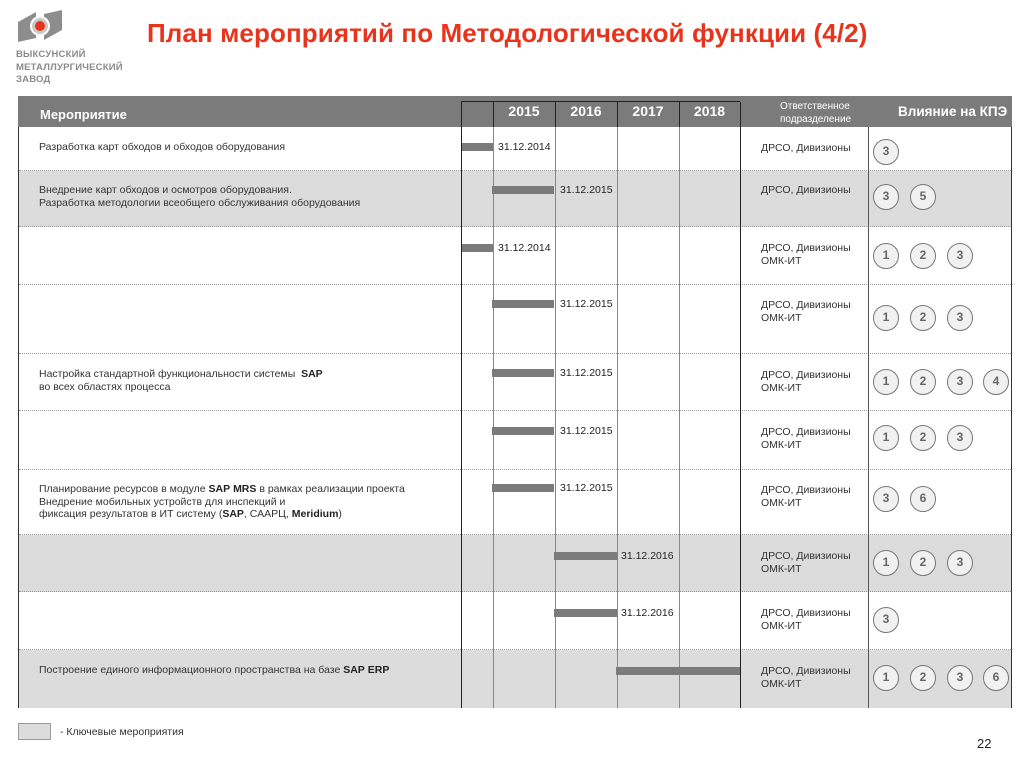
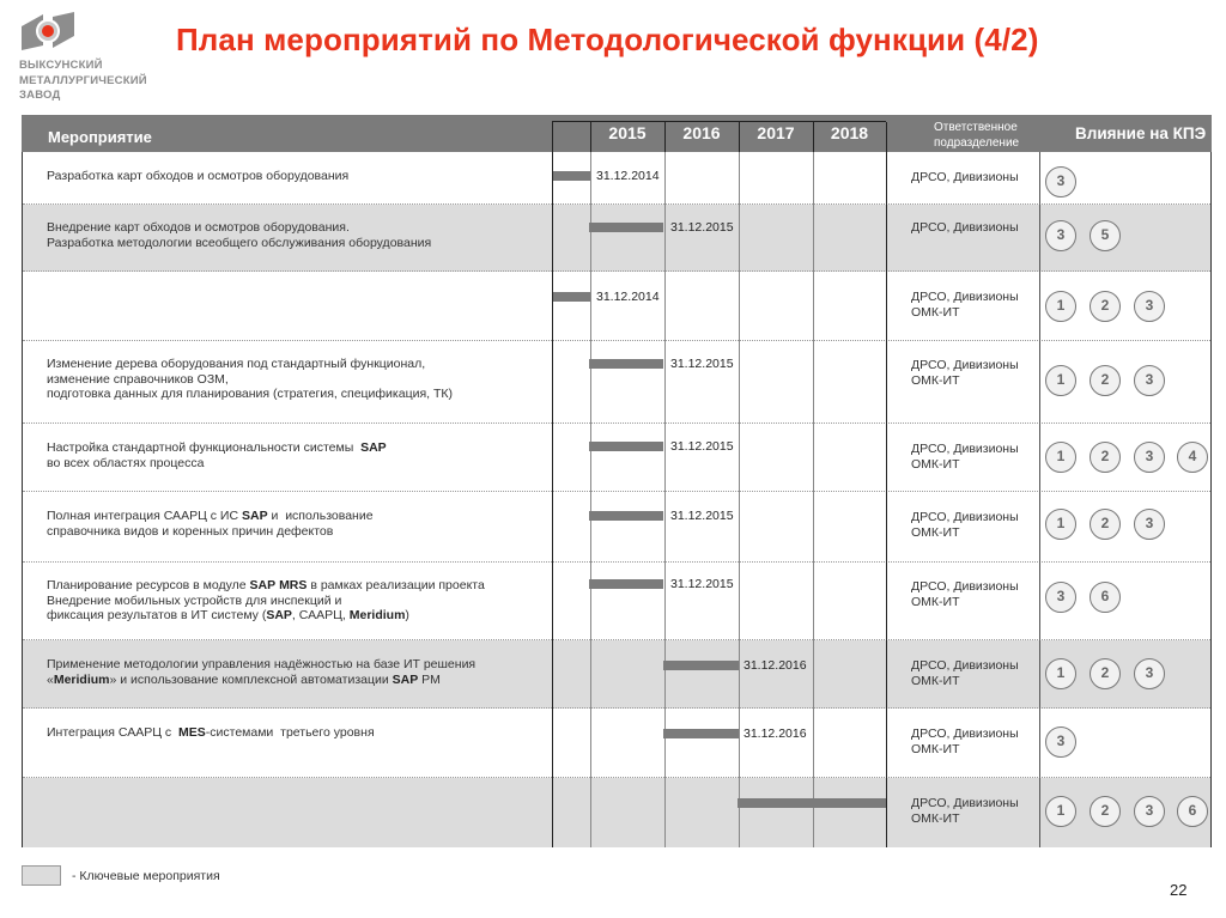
  ВЫКСУНСКИЙ
  МЕТАЛЛУРГИЧЕСКИЙ
  ЗАВОД
  План мероприятий по Методологической функции (4/2)
  Мероприятие
  2015
  2016
  2017
  2018
  Ответственное
  подразделение
  Влияние на КПЭ
- Разработка карт обходов и обходов оборудования
+ Разработка карт обходов и осмотров оборудования
  ДРСО, Дивизионы
  Внедрение карт обходов и осмотров оборудования.
  Разработка методологии всеобщего обслуживания оборудования
  ДРСО, Дивизионы
  ДРСО, Дивизионы
  ОМК-ИТ
+ Изменение дерева оборудования под стандартный функционал,
+ изменение справочников ОЗМ,
+ подготовка данных для планирования (стратегия, спецификация, ТК)
  ДРСО, Дивизионы
  ОМК-ИТ
  Настройка стандартной функциональности системы SAP
  во всех областях процесса
  ДРСО, Дивизионы
  ОМК-ИТ
+ Полная интеграция СААРЦ с ИС SAP и использование
+ справочника видов и коренных причин дефектов
  ДРСО, Дивизионы
  ОМК-ИТ
  Планирование ресурсов в модуле SAP MRS в рамках реализации проекта
  Внедрение мобильных устройств для инспекций и
  фиксация результатов в ИТ систему (SAP, СААРЦ, Meridium)
  ДРСО, Дивизионы
  ОМК-ИТ
+ Применение методологии управления надёжностью на базе ИТ решения
+ «Meridium» и использование комплексной автоматизации SAP PM
  ДРСО, Дивизионы
  ОМК-ИТ
+ Интеграция СААРЦ с MES-системами третьего уровня
  ДРСО, Дивизионы
  ОМК-ИТ
- Построение единого информационного пространства на базе SAP ERP
  ДРСО, Дивизионы
  ОМК-ИТ
  31.12.2014
  31.12.2015
  31.12.2014
  31.12.2015
  31.12.2015
  31.12.2015
  31.12.2015
  31.12.2016
  31.12.2016
  3
  3
  5
  1
  2
  3
  1
  2
  3
  1
  2
  3
  4
  1
  2
  3
  3
  6
  1
  2
  3
  3
  1
  2
  3
  6
  - Ключевые мероприятия
  22
